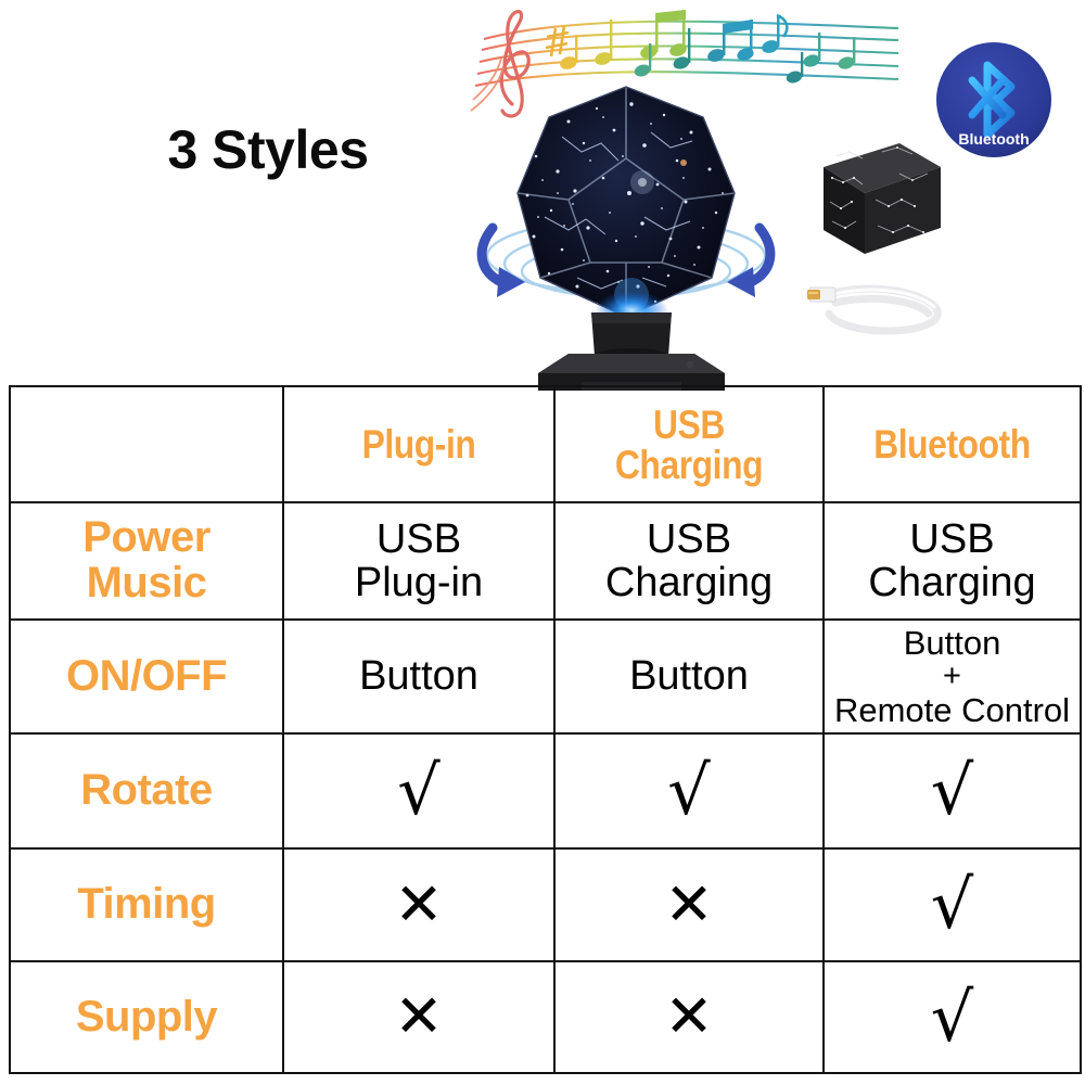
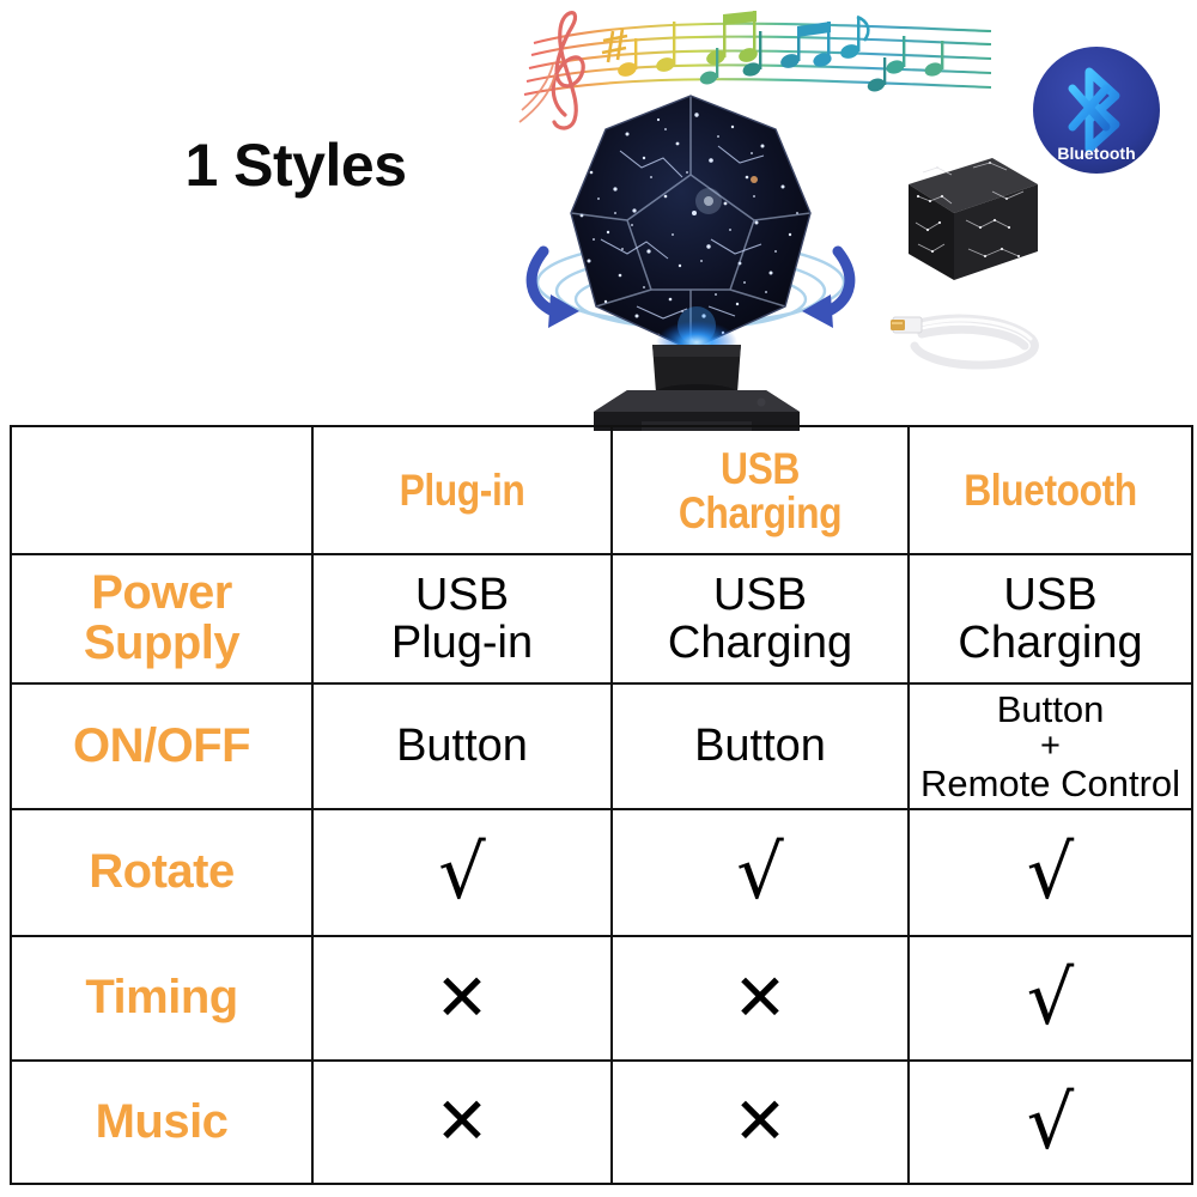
- 3 Styles
+ 1 Styles
  Bluetooth
  	Plug-in	USB Charging	Bluetooth
- Power Music	USB Plug-in	USB Charging	USB Charging
+ Power Supply	USB Plug-in	USB Charging	USB Charging
  ON/OFF	Button	Button	Button + Remote Control
  Rotate	√	√	√
  Timing	✕	✕	√
- Supply	✕	✕	√
+ Music	✕	✕	√
